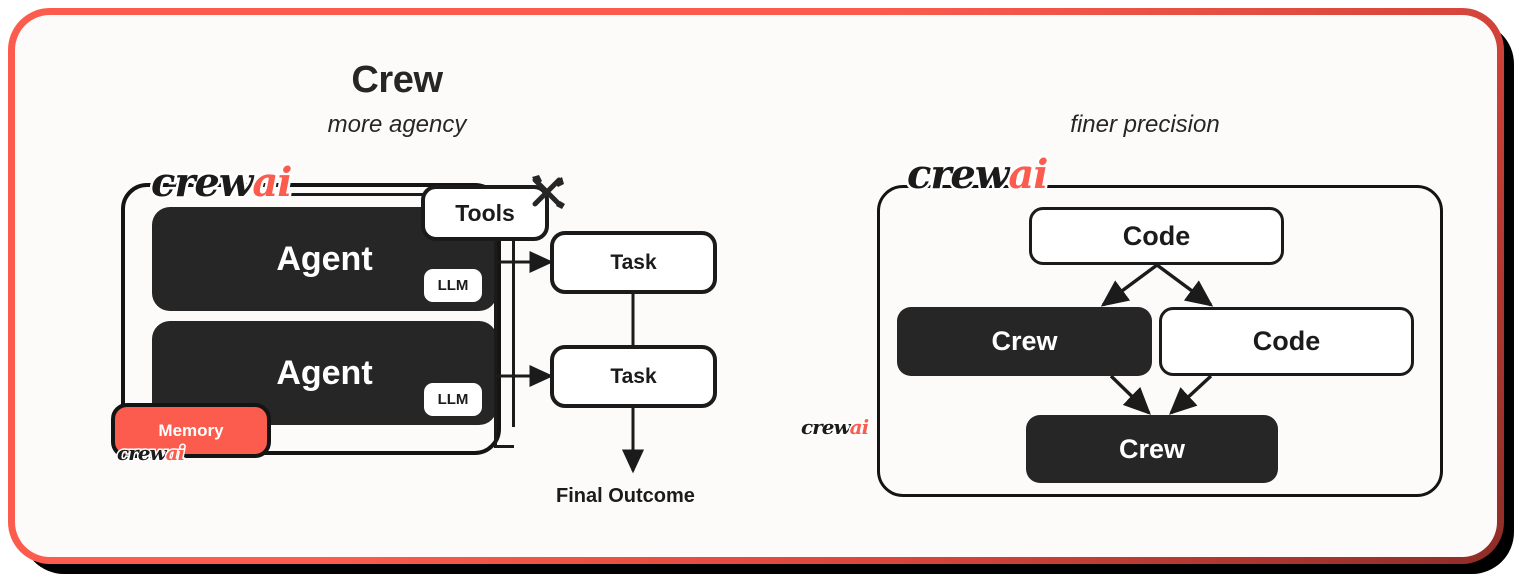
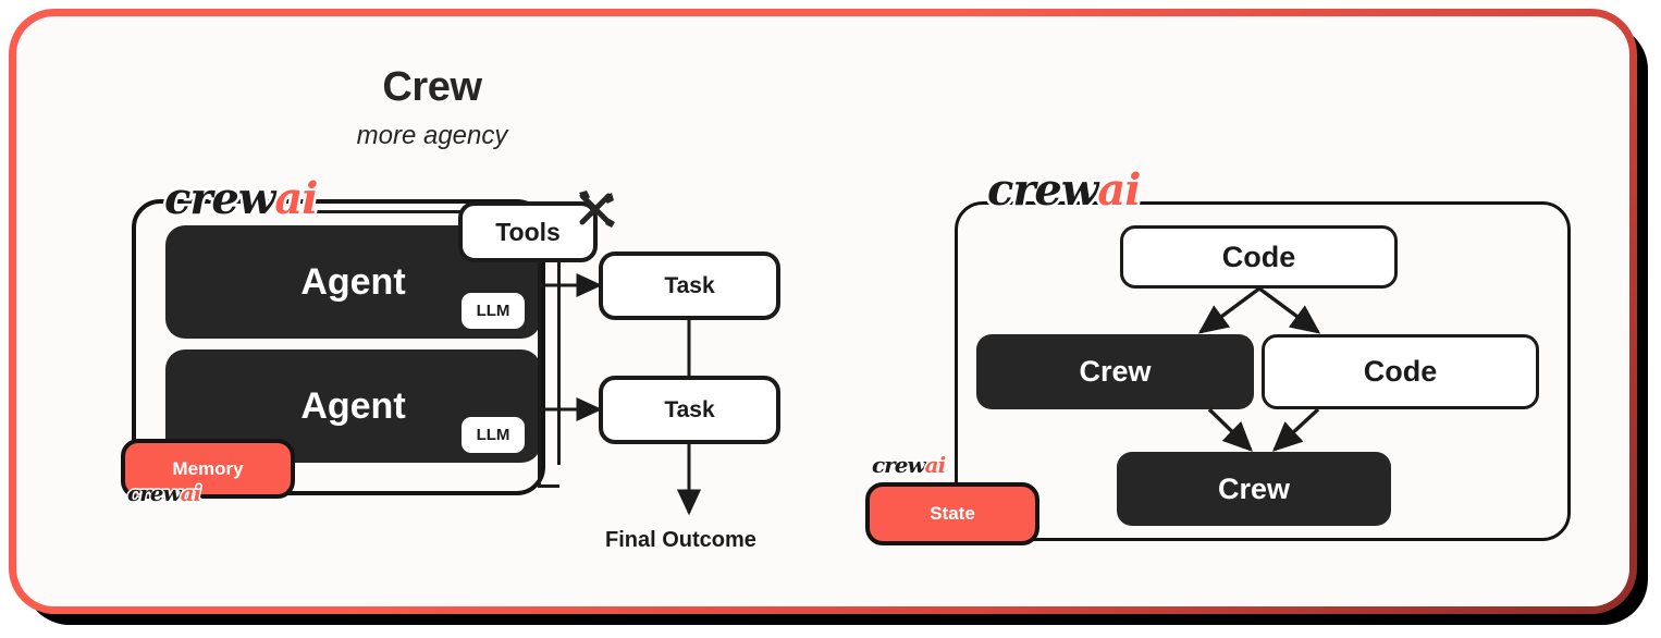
  Crew
  more agency
  Tools
  Agent
  LLM
  Agent
  LLM
  Task
  Task
  Memory
  crewai
  crewai
  Final Outcome
- finer precision
  Code
  Crew
  Code
  Crew
+ State
  crewai
  crewai
